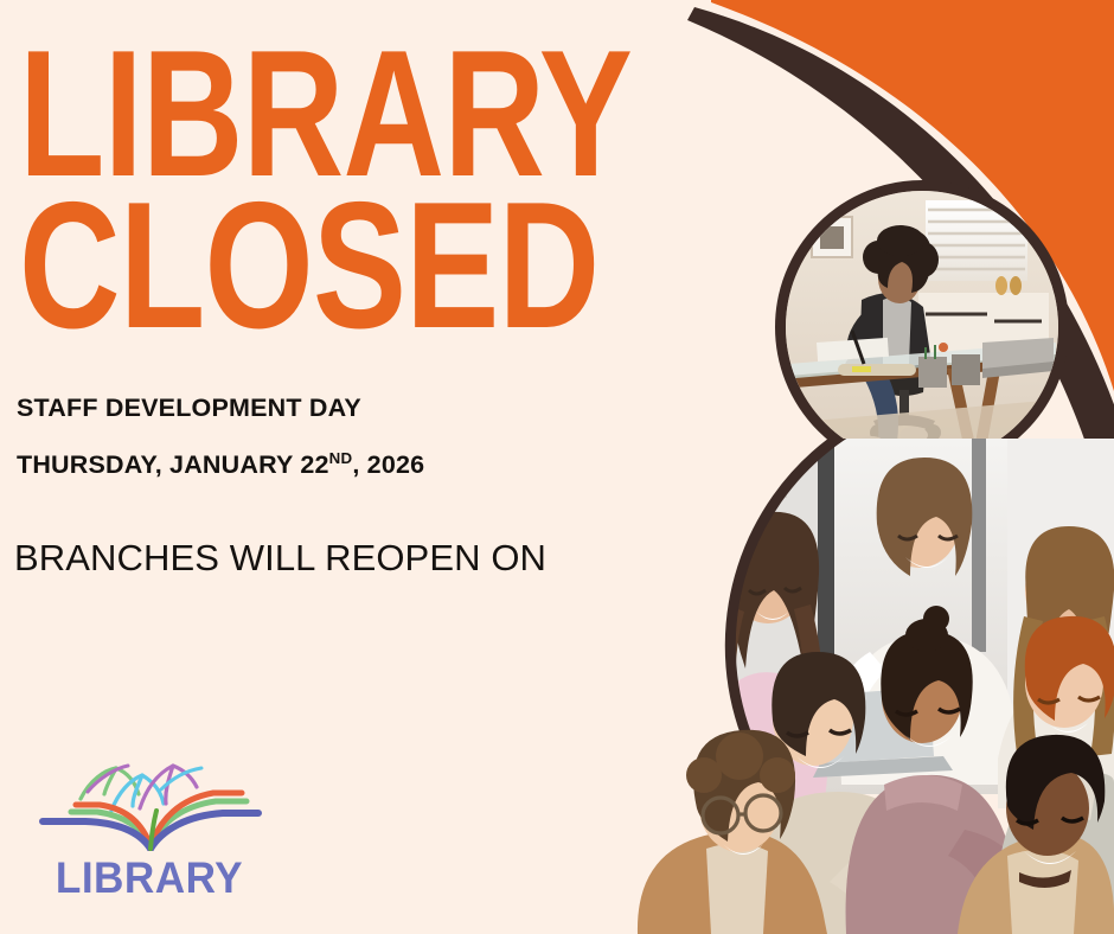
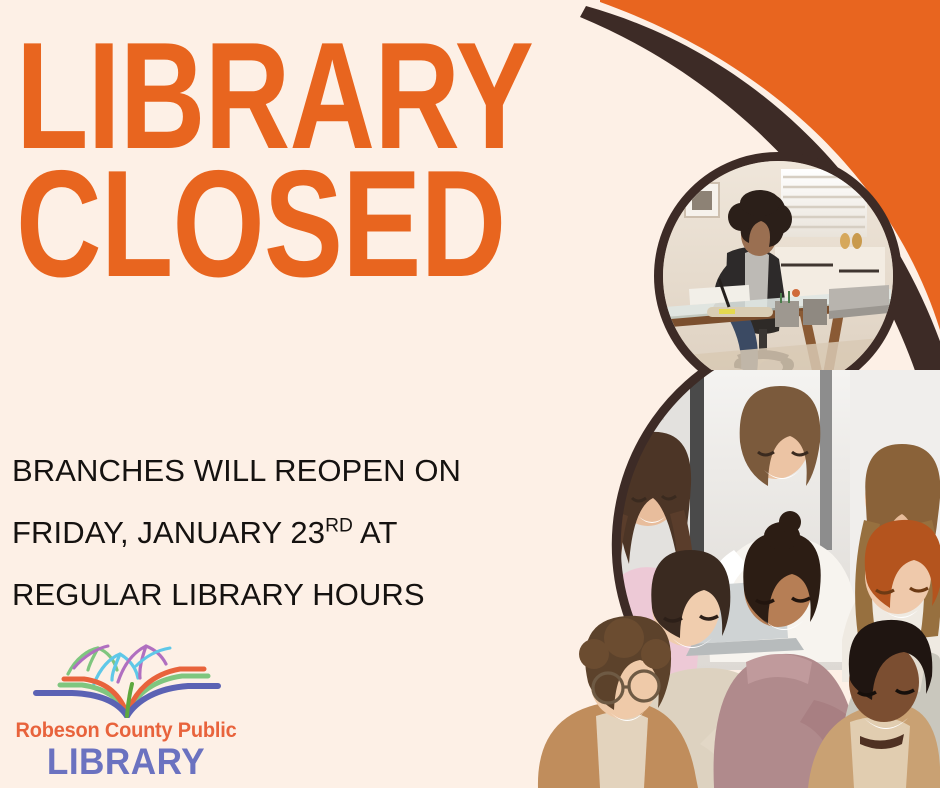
  LIBRARY
  CLOSED
- STAFF DEVELOPMENT DAY
- THURSDAY, JANUARY 22ND, 2026
  BRANCHES WILL REOPEN ON
+ FRIDAY, JANUARY 23RD AT
+ REGULAR LIBRARY HOURS
+ Robeson County Public
  LIBRARY
